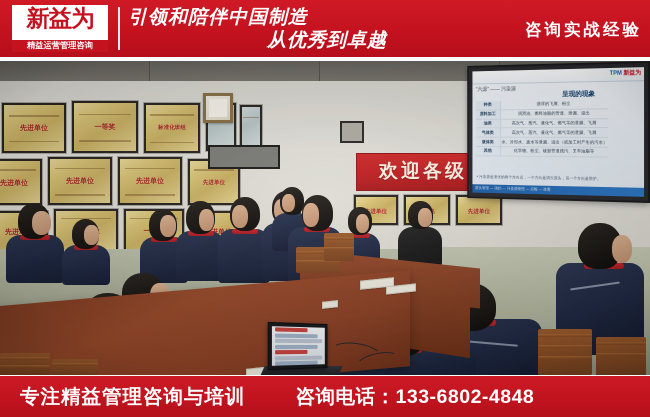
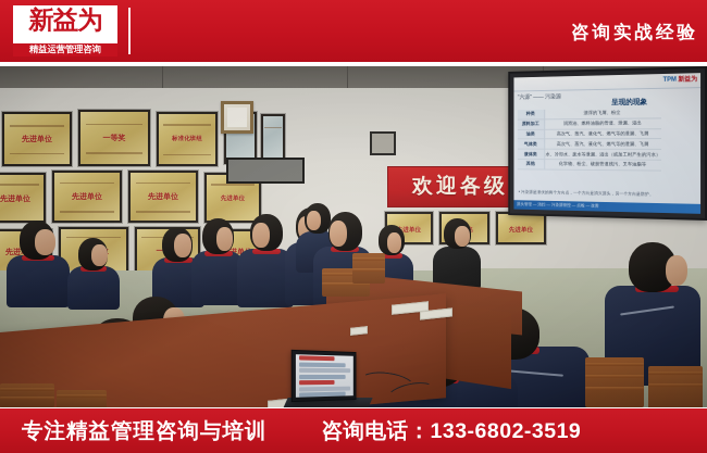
  新益为
  精益运营管理咨询
- 引领和陪伴中国制造
- 从优秀到卓越
  咨询实战经验
  专注精益管理咨询与培训
- 咨询电话：133-6802-4848
+ 咨询电话：133-6802-3519
